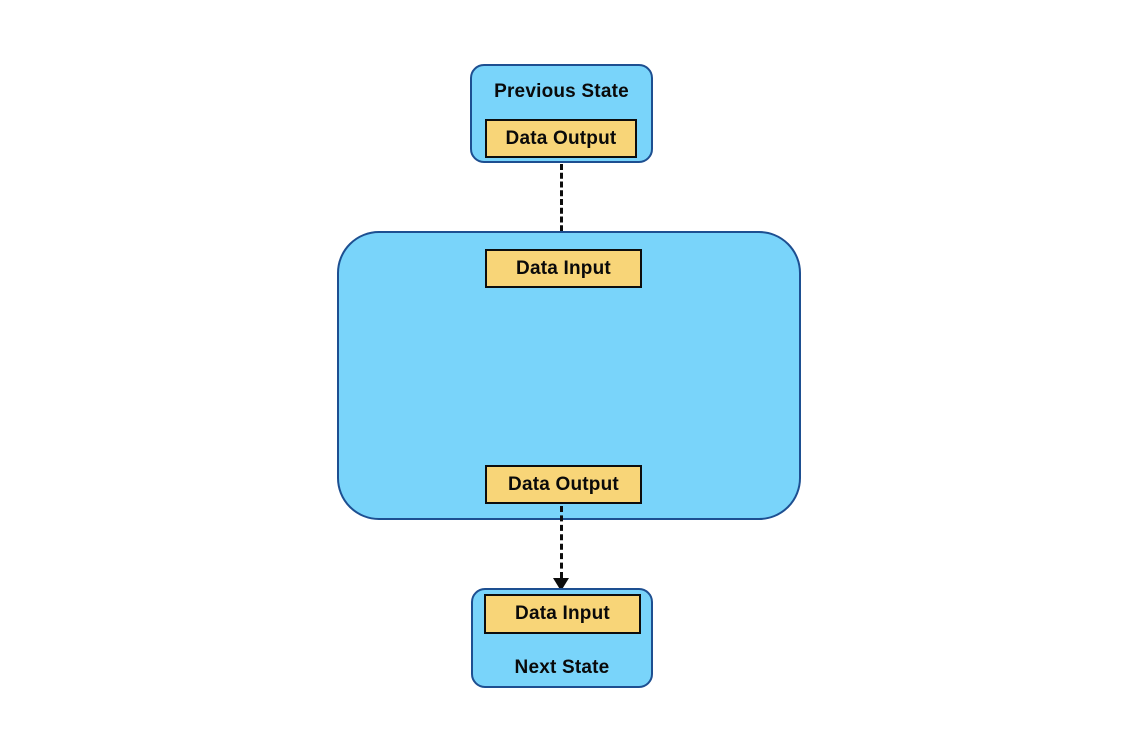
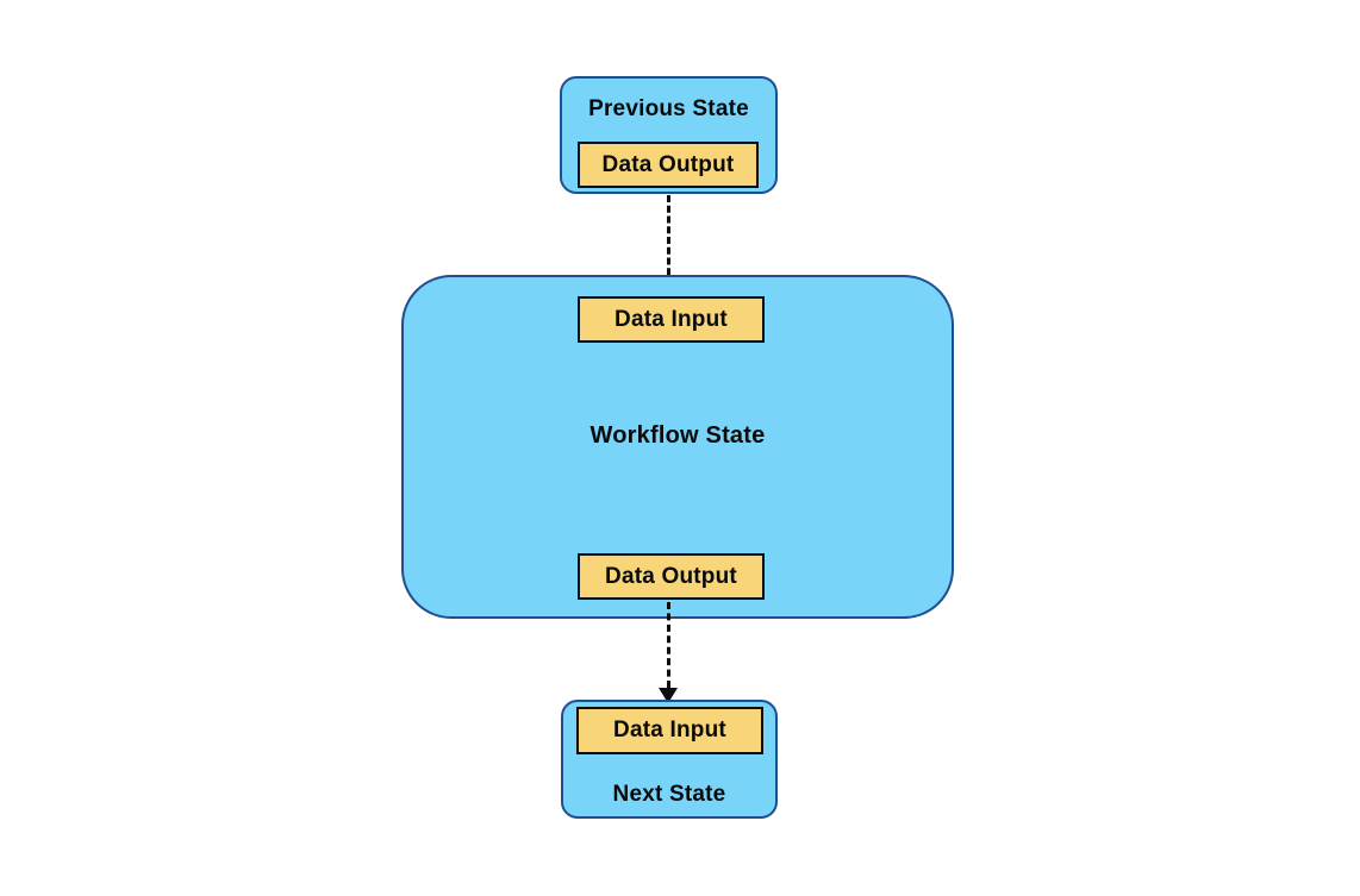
  Previous State
  Data Output
  Data Input
+ Workflow State
  Data Output
  Data Input
  Next State
